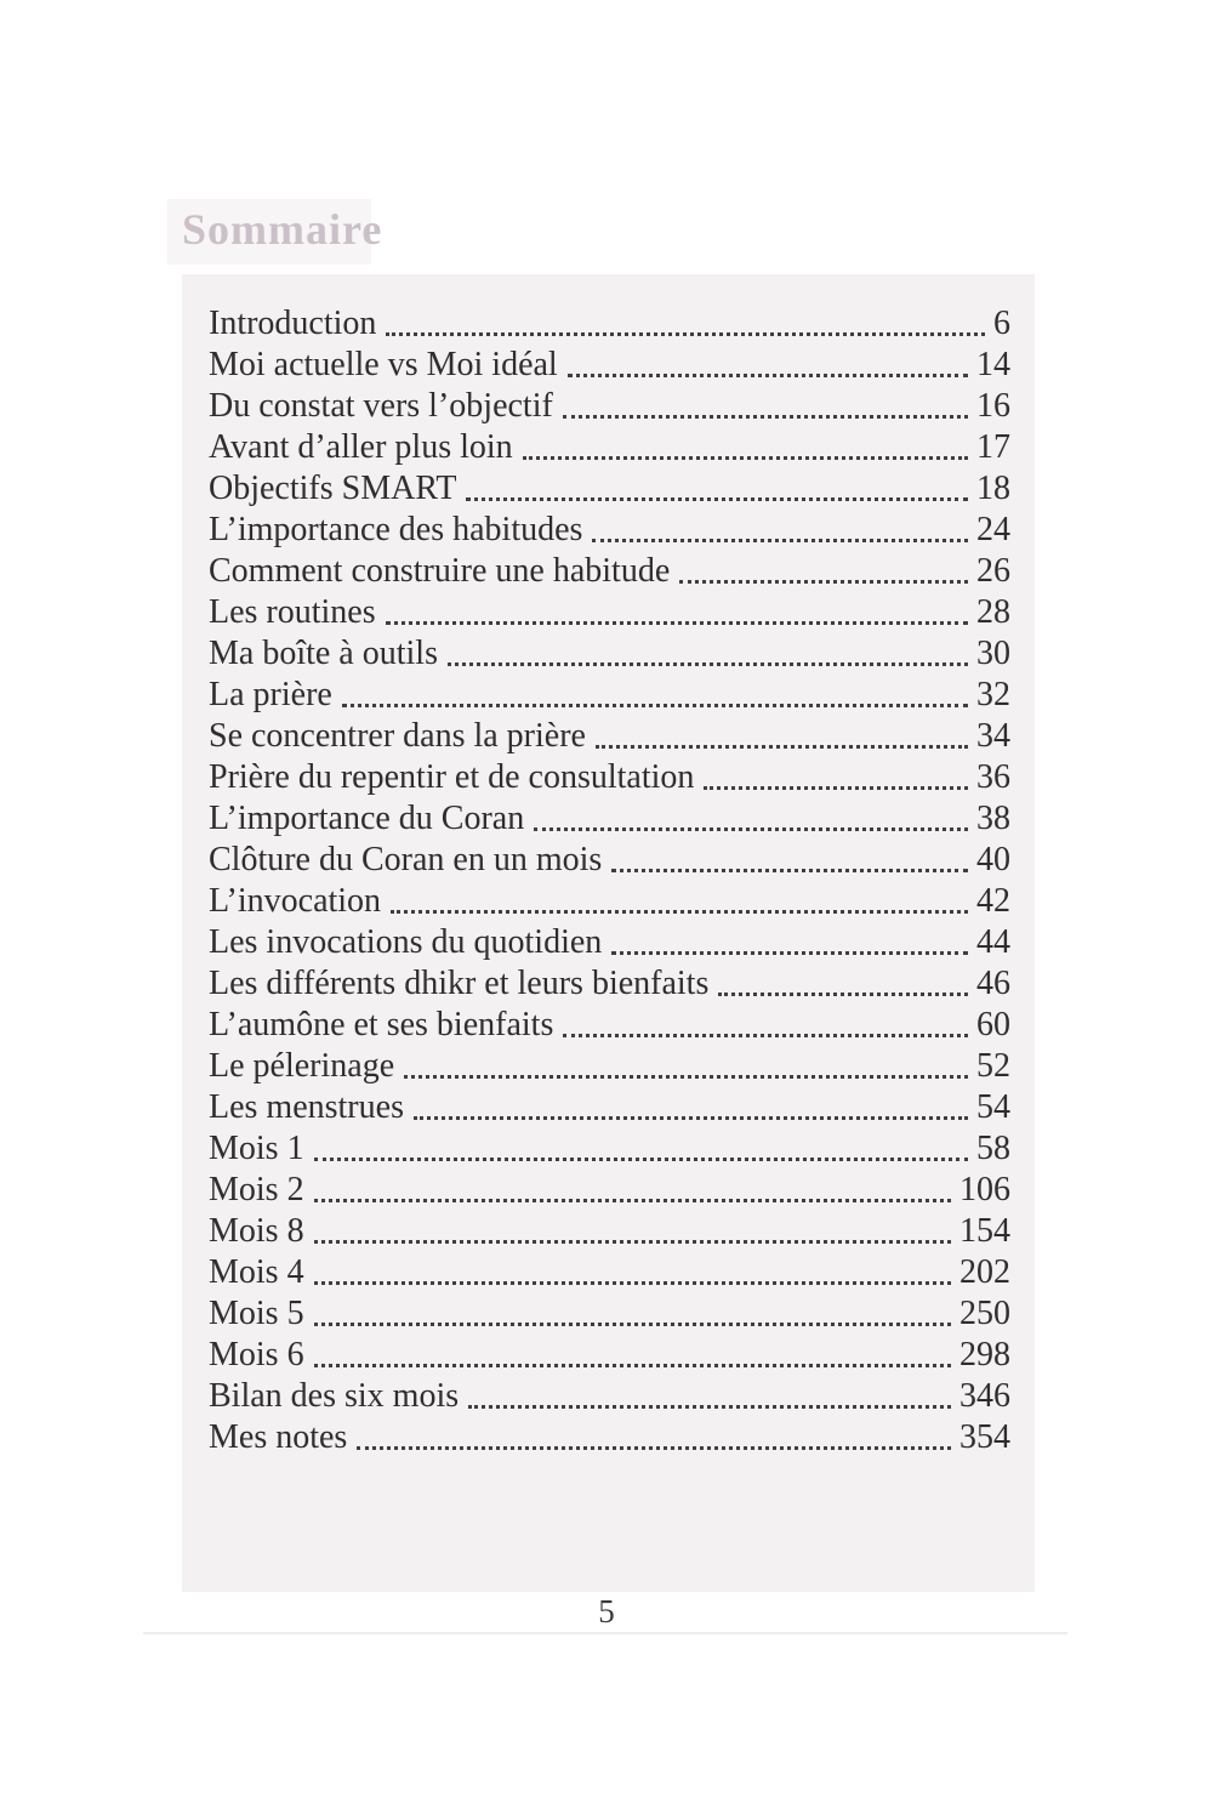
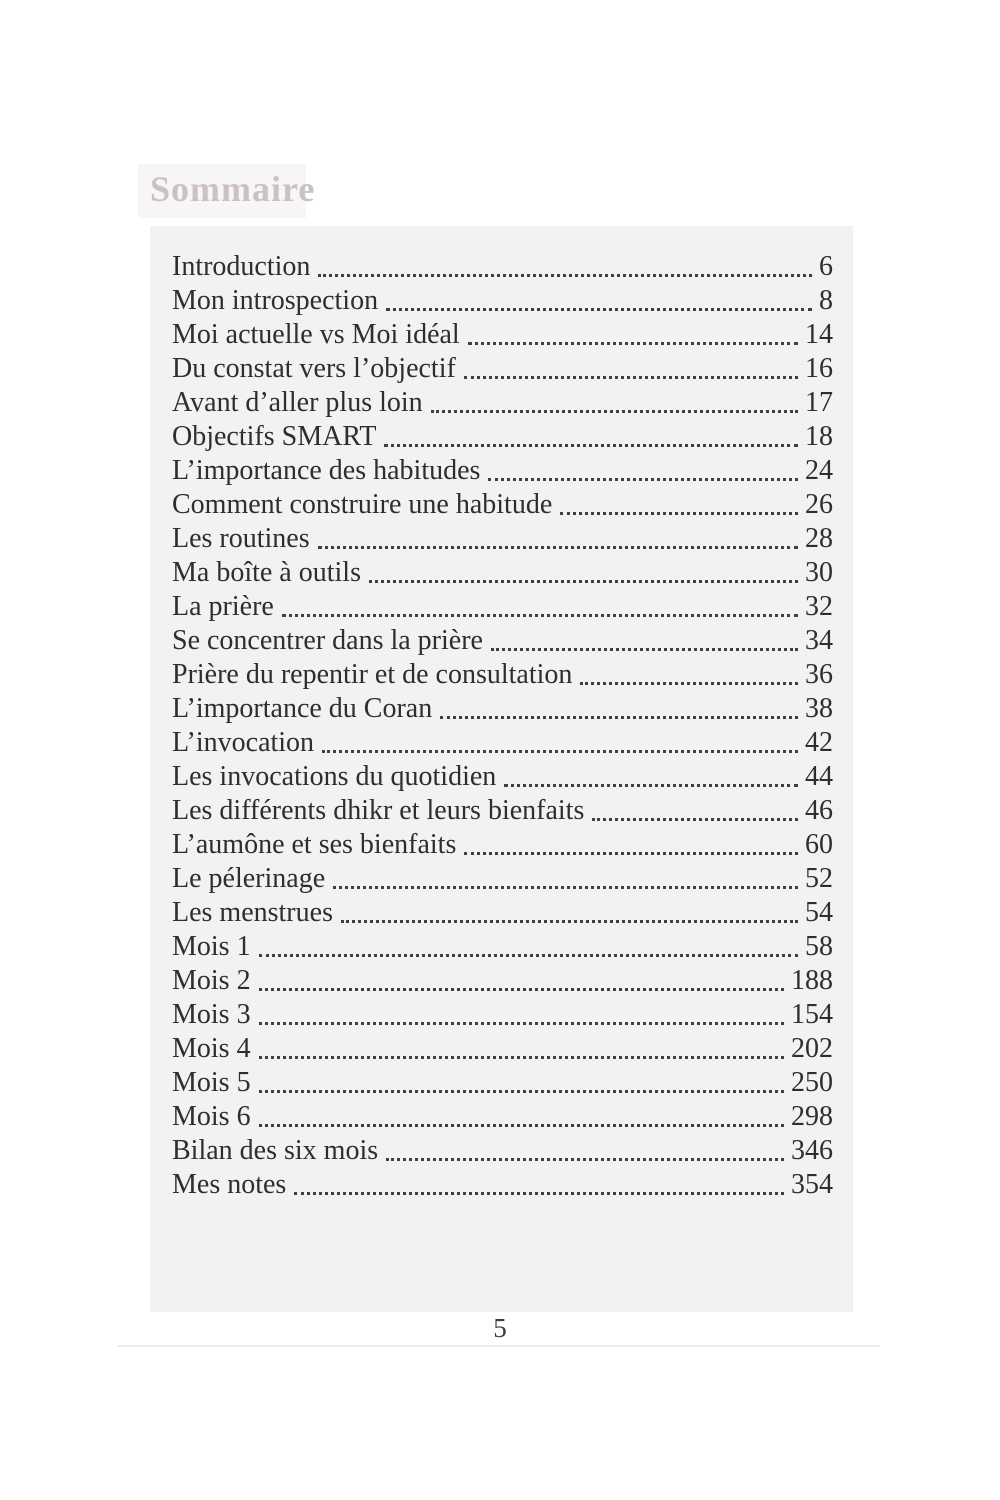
  Sommaire
  Introduction
  6
+ Mon introspection
+ 8
  Moi actuelle vs Moi idéal
  14
  Du constat vers l’objectif
  16
  Avant d’aller plus loin
  17
  Objectifs SMART
  18
  L’importance des habitudes
  24
  Comment construire une habitude
  26
  Les routines
  28
  Ma boîte à outils
  30
  La prière
  32
  Se concentrer dans la prière
  34
  Prière du repentir et de consultation
  36
  L’importance du Coran
  38
- Clôture du Coran en un mois
- 40
  L’invocation
  42
  Les invocations du quotidien
  44
  Les différents dhikr et leurs bienfaits
  46
  L’aumône et ses bienfaits
  60
  Le pélerinage
  52
  Les menstrues
  54
  Mois 1
  58
  Mois 2
- 106
+ 188
- Mois 8
+ Mois 3
  154
  Mois 4
  202
  Mois 5
  250
  Mois 6
  298
  Bilan des six mois
  346
  Mes notes
  354
  5
